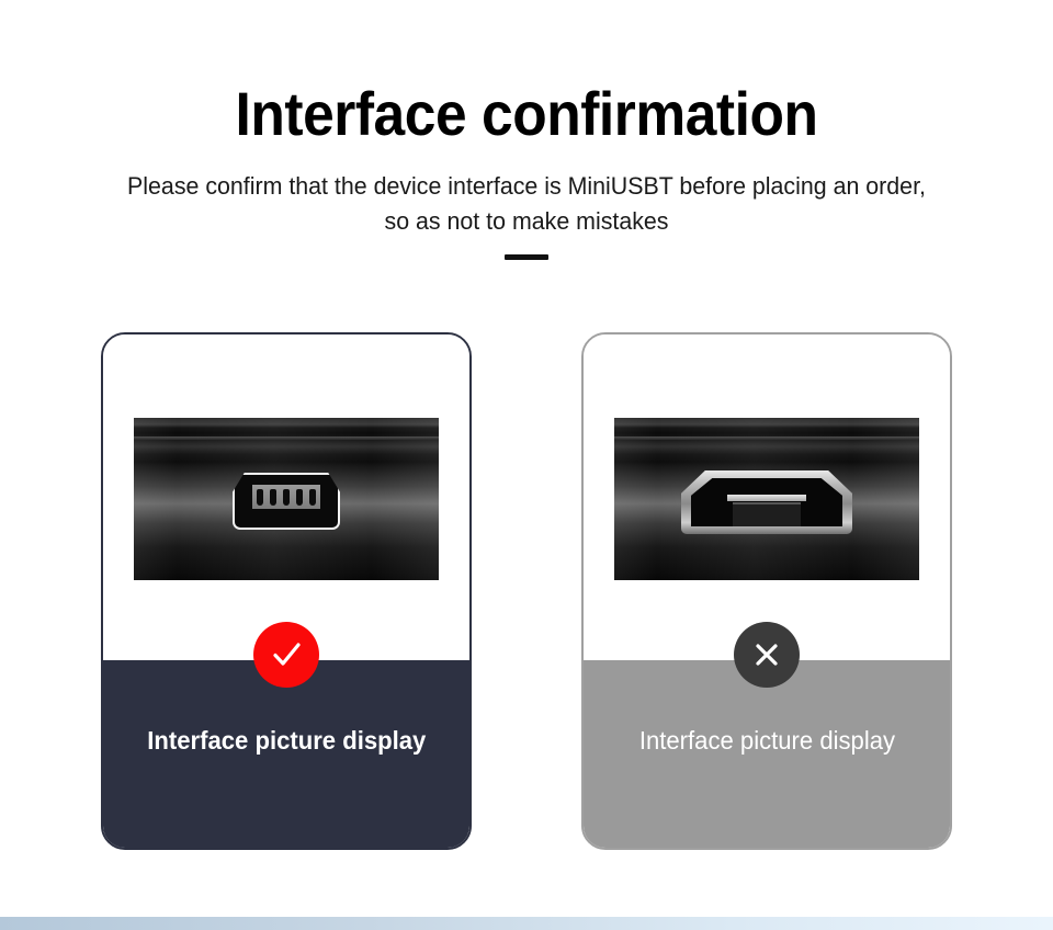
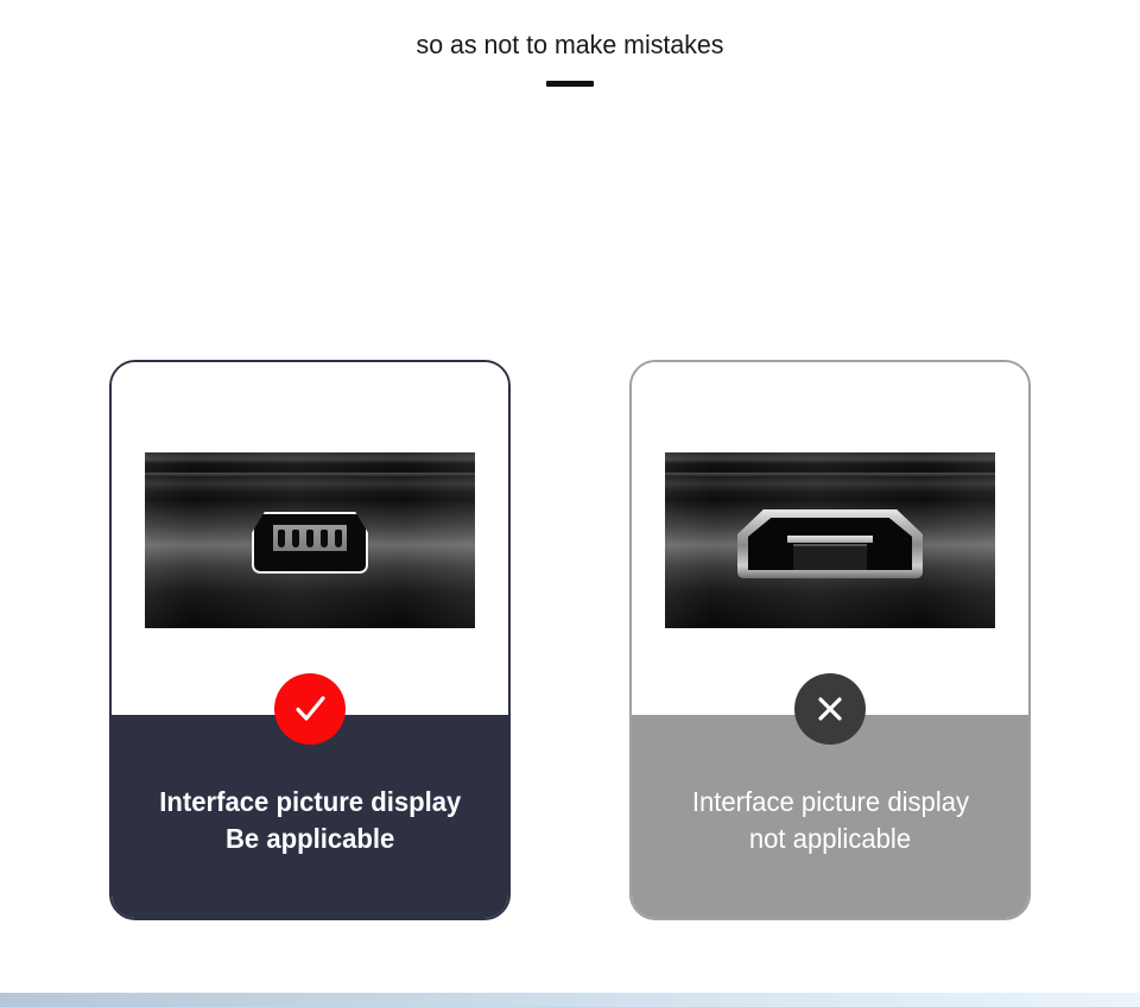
- Interface confirmation
- Please confirm that the device interface is MiniUSBT before placing an order,
  so as not to make mistakes
  Interface picture display
+ Be applicable
  Interface picture display
+ not applicable
